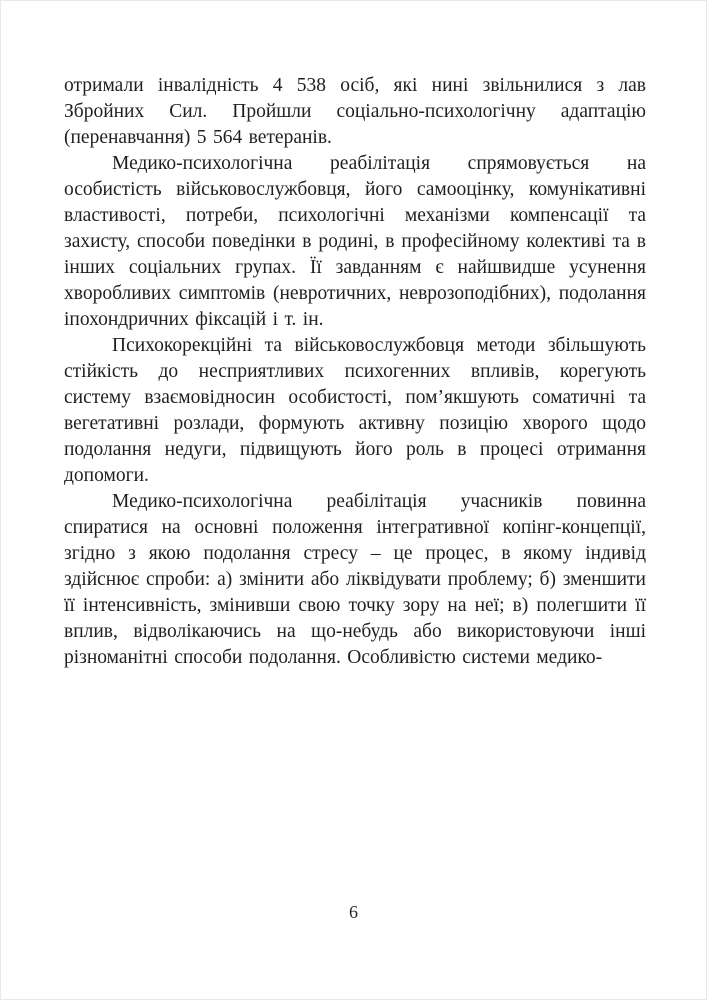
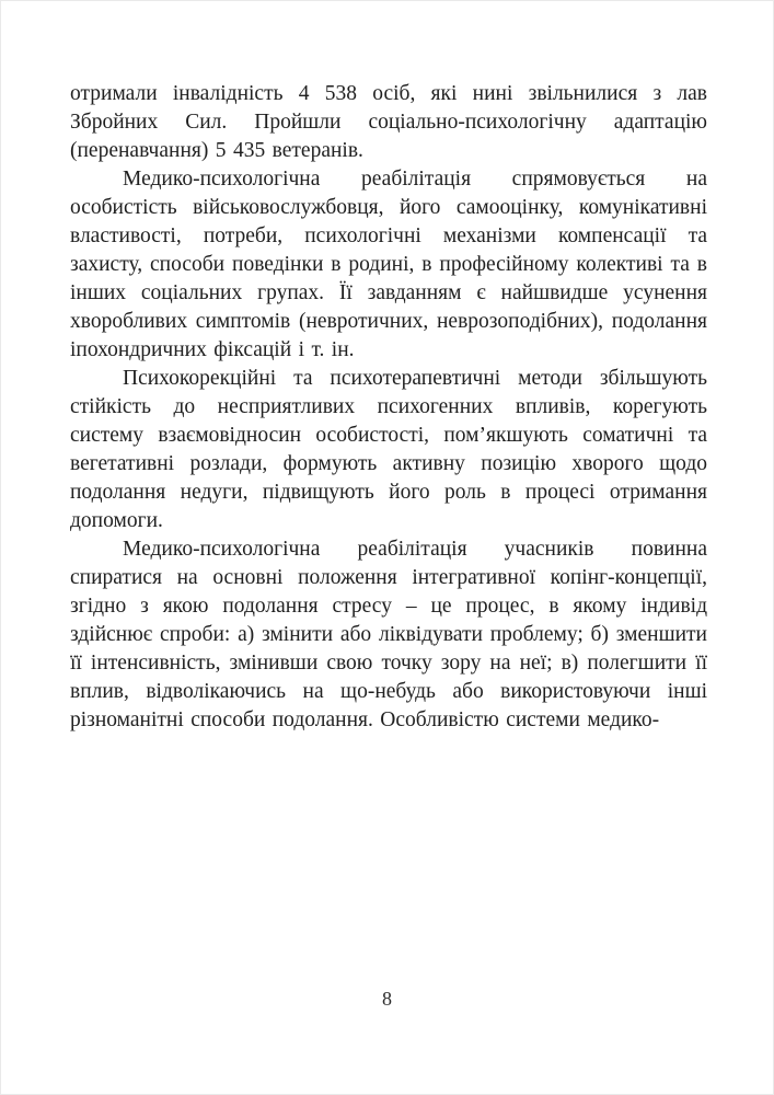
- отримали інвалідність 4 538 осіб, які нині звільнилися з лав Збройних Сил. Пройшли соціально-психологічну адаптацію (перенавчання) 5 564 ветеранів.
+ отримали інвалідність 4 538 осіб, які нині звільнилися з лав Збройних Сил. Пройшли соціально-психологічну адаптацію (перенавчання) 5 435 ветеранів.
  Медико-психологічна реабілітація спрямовується на особистість військовослужбовця, його самооцінку, комунікативні властивості, потреби, психологічні механізми компенсації та захисту, способи поведінки в родині, в професійному колективі та в інших соціальних групах. Її завданням є найшвидше усунення хворобливих симптомів (невротичних, неврозоподібних), подолання іпохондричних фіксацій і т. ін.
- Психокорекційні та військовослужбовця методи збільшують стійкість до несприятливих психогенних впливів, корегують систему взаємовідносин особистості, пом’якшують соматичні та вегетативні розлади, формують активну позицію хворого щодо подолання недуги, підвищують його роль в процесі отримання допомоги.
+ Психокорекційні та психотерапевтичні методи збільшують стійкість до несприятливих психогенних впливів, корегують систему взаємовідносин особистості, пом’якшують соматичні та вегетативні розлади, формують активну позицію хворого щодо подолання недуги, підвищують його роль в процесі отримання допомоги.
  Медико-психологічна реабілітація учасників повинна спиратися на основні положення інтегративної копінг-концепції, згідно з якою подолання стресу – це процес, в якому індивід здійснює спроби: а) змінити або ліквідувати проблему; б) зменшити її інтенсивність, змінивши свою точку зору на неї; в) полегшити її вплив, відволікаючись на що-небудь або використовуючи інші різноманітні способи подолання. Особливістю системи медико-
- 6
+ 8
